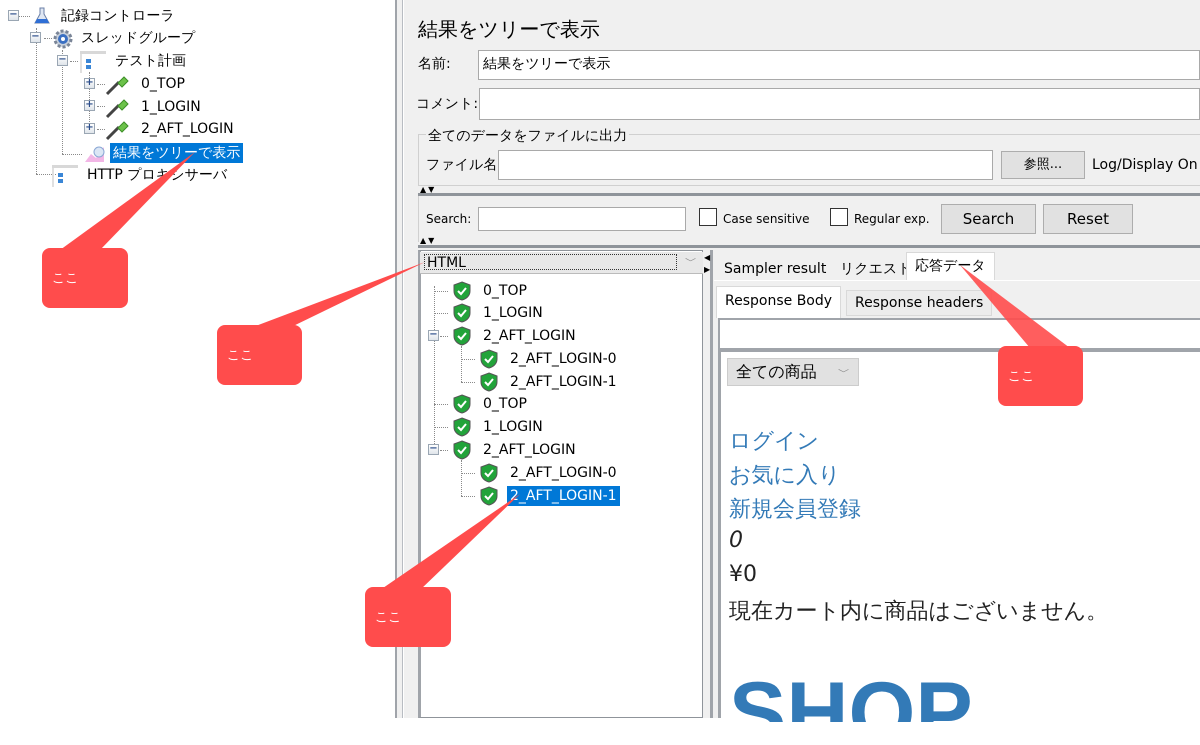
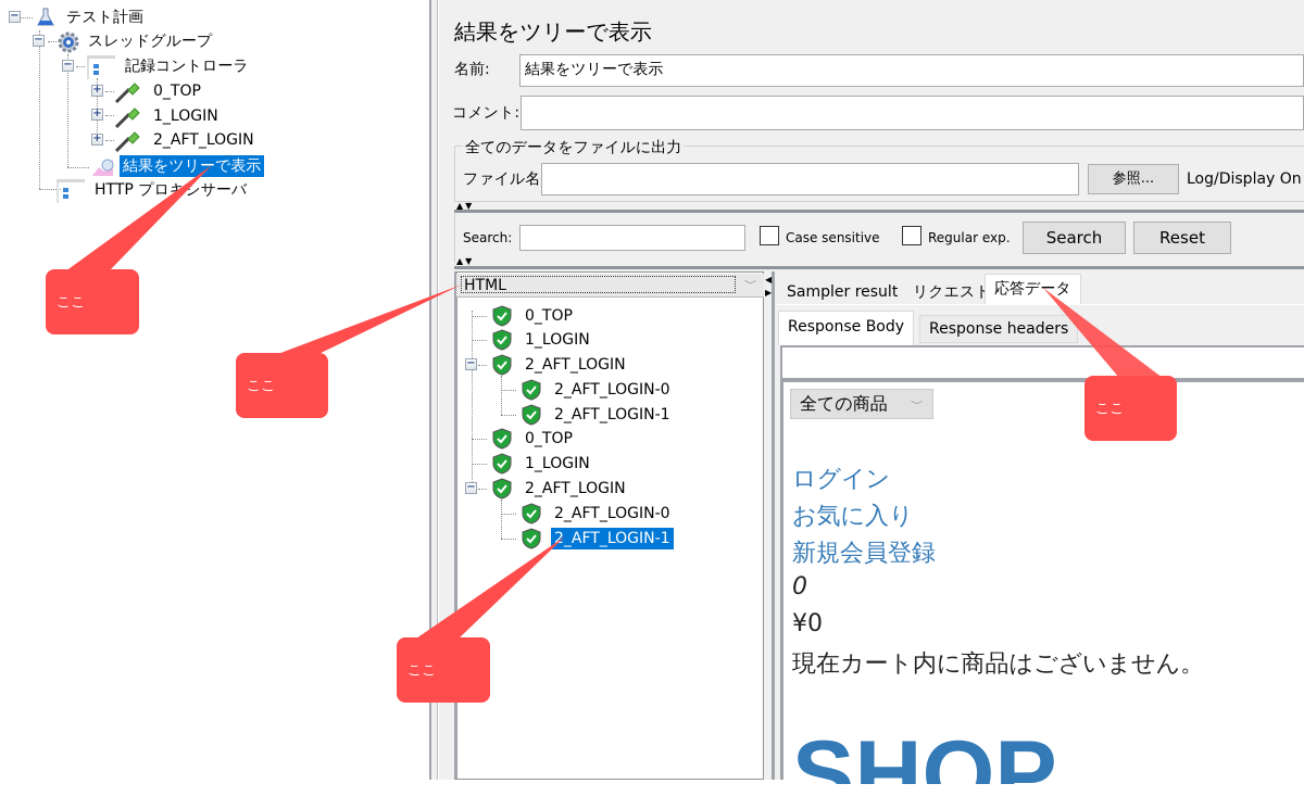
  −
  −
  −
  +
  +
  +
- 記録コントローラ
+ テスト計画
  スレッドグループ
- テスト計画
+ 記録コントローラ
  0_TOP
  1_LOGIN
  2_AFT_LOGIN
  結果をツリーで表示
  HTTP プロキシサーバ
  結果をツリーで表示
  名前:
  結果をツリーで表示
  コメント:
  全てのデータをファイルに出力
  ファイル名
  参照...
  Log/Display On
  ▲▼
  Search:
  Case sensitive
  Regular exp.
  Search
  Reset
  ▲▼
  HTML
  ﹀
  −
  −
  0_TOP
  1_LOGIN
  2_AFT_LOGIN
  2_AFT_LOGIN-0
  2_AFT_LOGIN-1
  0_TOP
  1_LOGIN
  2_AFT_LOGIN
  2_AFT_LOGIN-0
  2_AFT_LOGIN-1
  ◀
  ▶
  Sampler result
  リクエスト
  応答データ
  Response Body
  Response headers
  全ての商品
  ﹀
  ログイン
  お気に入り
  新規会員登録
  0
  ¥0
  現在カート内に商品はございません。
  SHOP
  ここ
  ここ
  ここ
  ここ
